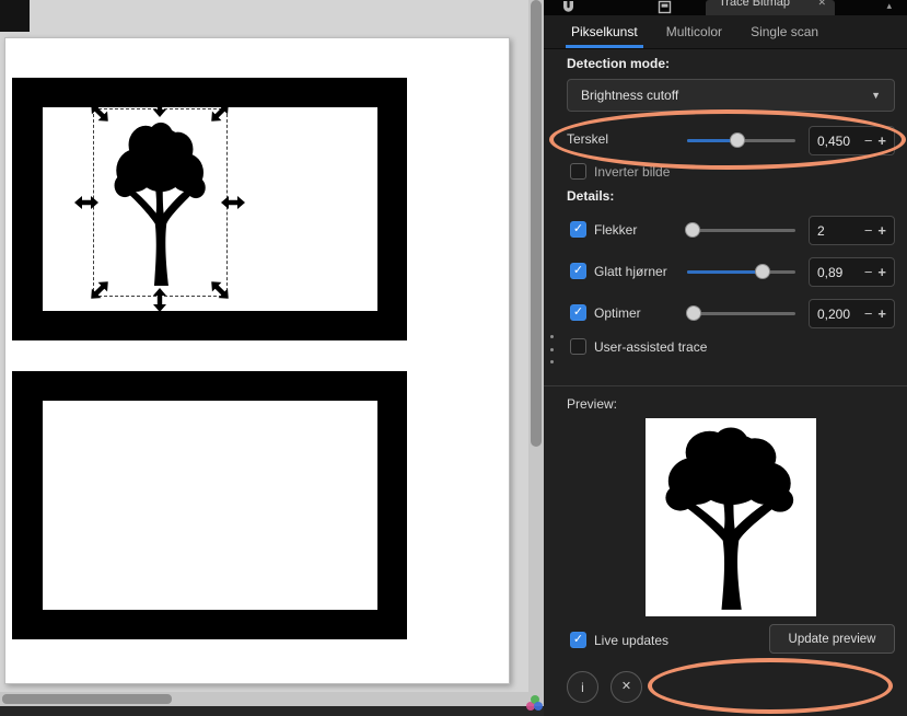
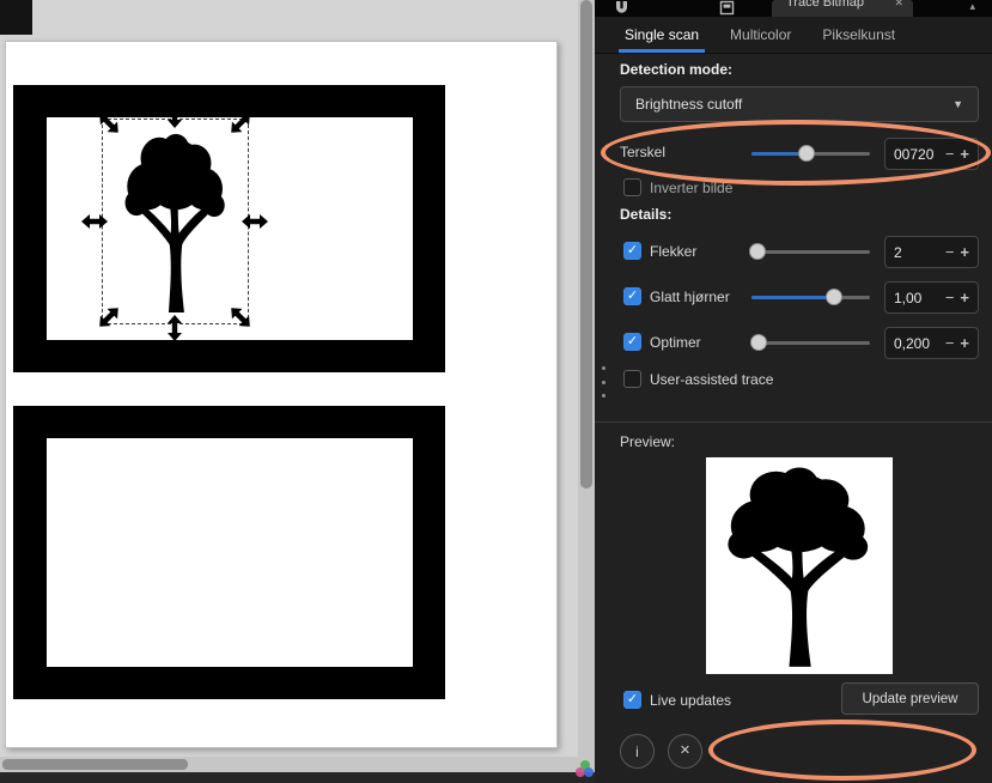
  Trace Bitmap
  ✕
  ▴
- Pikselkunst
+ Single scan
  Multicolor
- Single scan
+ Pikselkunst
  Detection mode:
  Brightness cutoff
  ▼
  Terskel
- 0,450
+ 00720
  −
  +
  Inverter bilde
  Details:
  ✓
  Flekker
  2
  −
  +
  ✓
  Glatt hjørner
- 0,89
+ 1,00
  −
  +
  ✓
  Optimer
  0,200
  −
  +
  User-assisted trace
  Preview:
  ✓
  Live updates
  Update preview
  i
  ✕
